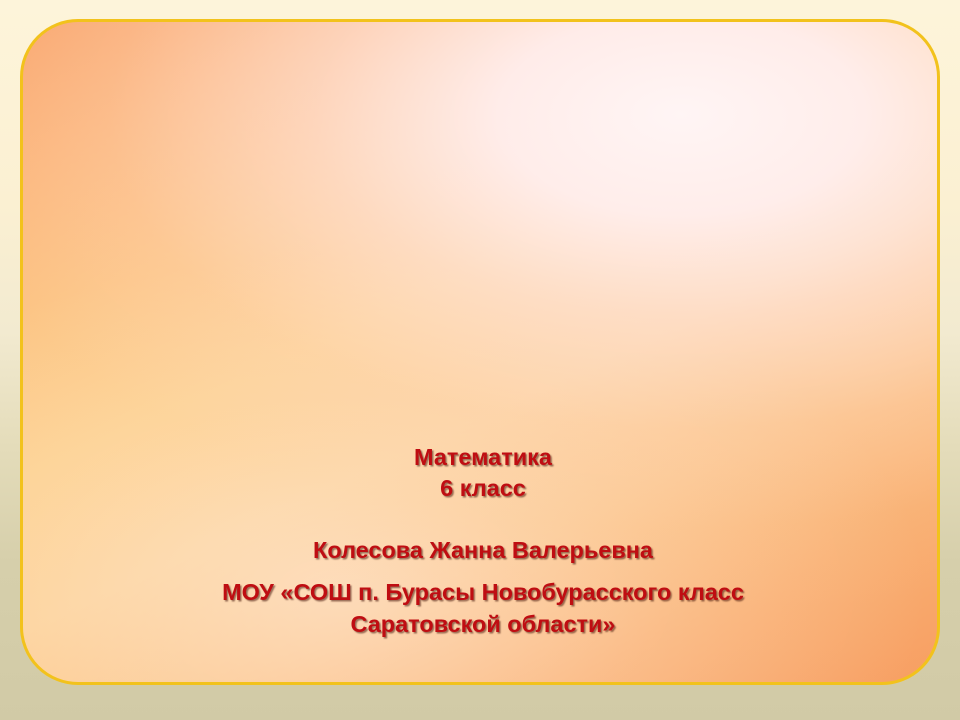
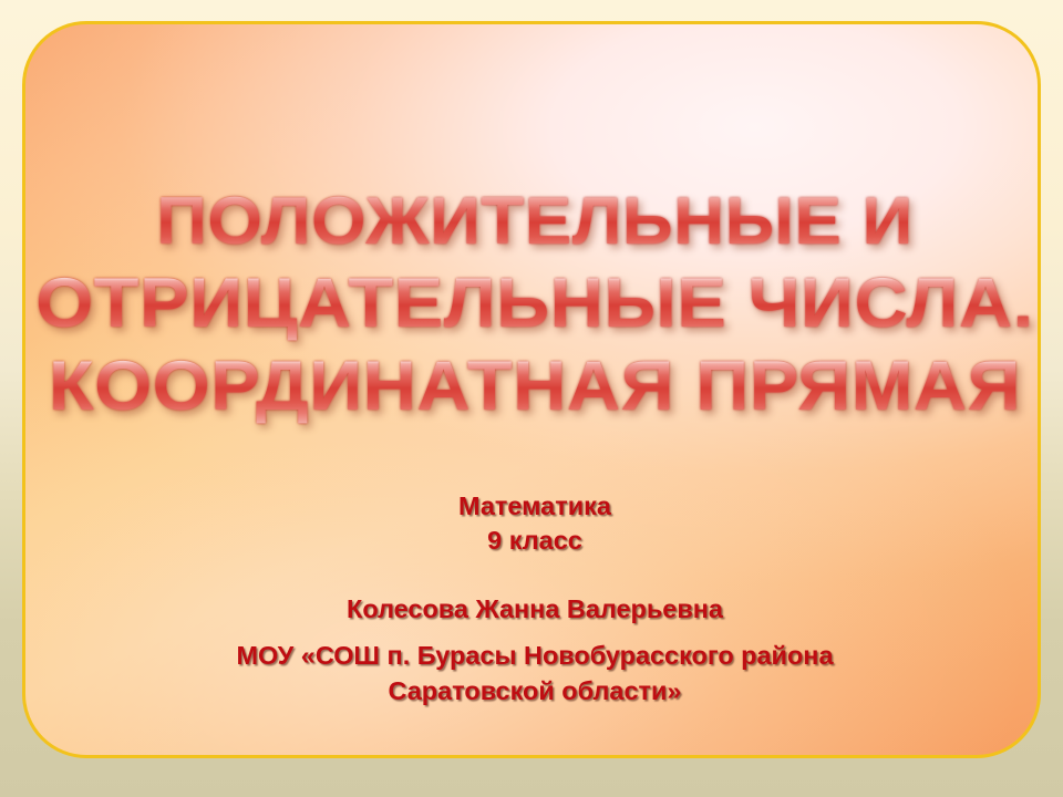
+ ПОЛОЖИТЕЛЬНЫЕ И
+ ОТРИЦАТЕЛЬНЫЕ ЧИСЛА.
+ КООРДИНАТНАЯ ПРЯМАЯ
  Математика
- 6 класс
+ 9 класс
  Колесова Жанна Валерьевна
- МОУ «СОШ п. Бурасы Новобурасского класс
+ МОУ «СОШ п. Бурасы Новобурасского района
  Саратовской области»
